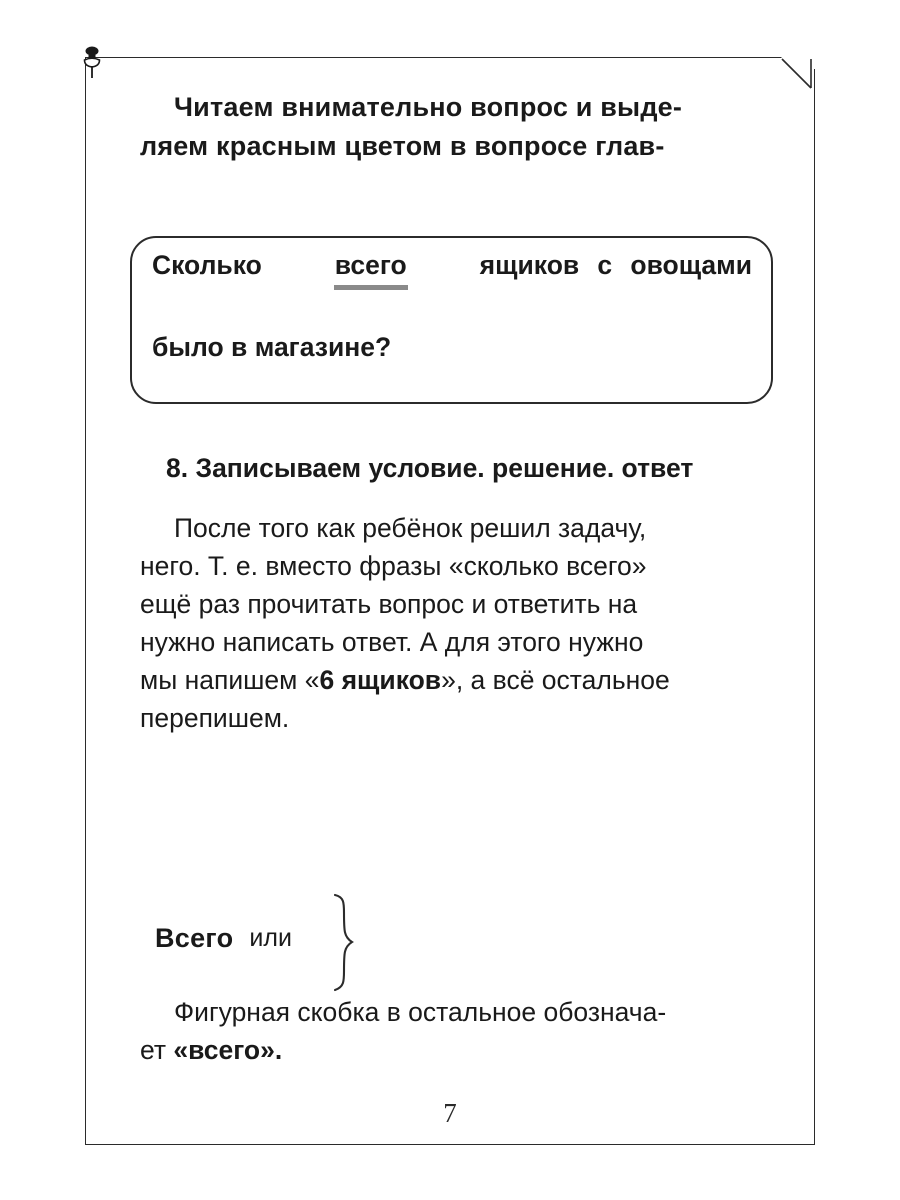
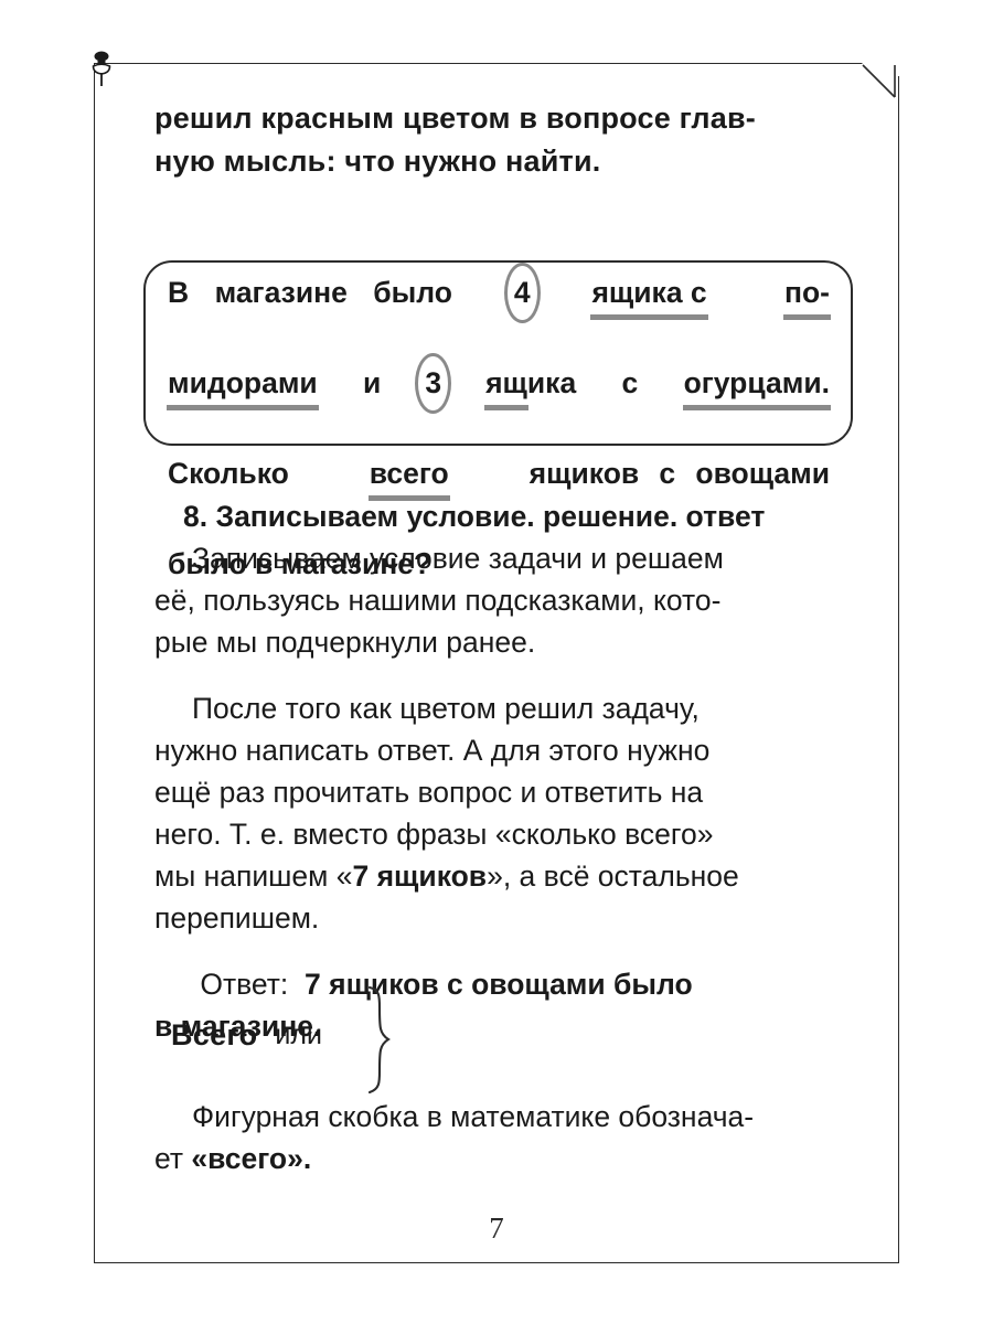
- Читаем внимательно вопрос и выде-
- ляем красным цветом в вопросе глав-
+ решил красным цветом в вопросе глав-
+ ную мысль: что нужно найти.
+ В магазине было 4 ящика с по-
+ мидорами и 3 ящика с огурцами.
  Сколько всего ящиков с овощами
  было в магазине?
  8. Записываем условие. решение. ответ
+ Записываем условие задачи и решаем
+ её, пользуясь нашими подсказками, кото-
+ рые мы подчеркнули ранее.
- После того как ребёнок решил задачу,
+ После того как цветом решил задачу,
- него. Т. е. вместо фразы «сколько всего»
+ нужно написать ответ. А для этого нужно
  ещё раз прочитать вопрос и ответить на
- нужно написать ответ. А для этого нужно
+ него. Т. е. вместо фразы «сколько всего»
- мы напишем «6 ящиков», а всё остальное
+ мы напишем «7 ящиков», а всё остальное
  перепишем.
+ Ответ: 7 ящиков с овощами было
+ в магазине.
  Всего
  или
- Фигурная скобка в остальное обознача-
+ Фигурная скобка в математике обознача-
  ет «всего».
  7
